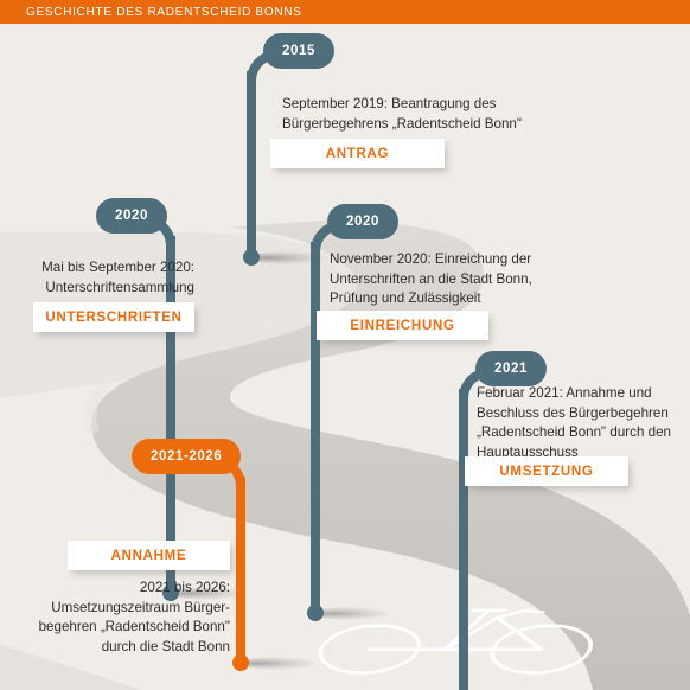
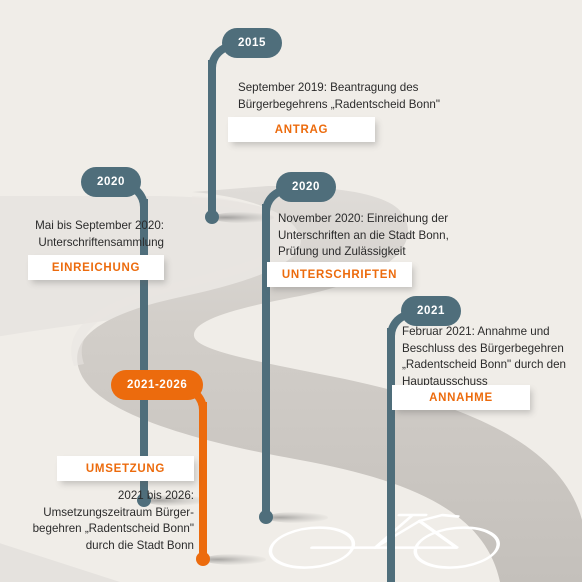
- GESCHICHTE DES RADENTSCHEID BONNS
  2015
  September 2019: Beantragung des
  Bürgerbegehrens „Radentscheid Bonn"
  ANTRAG
  2020
  Mai bis September 2020:
  Unterschriftensammlung
- UNTERSCHRIFTEN
+ EINREICHUNG
  2020
  November 2020: Einreichung der
  Unterschriften an die Stadt Bonn,
  Prüfung und Zulässigkeit
- EINREICHUNG
+ UNTERSCHRIFTEN
  2021
  Februar 2021: Annahme und
  Beschluss des Bürgerbegehren
  „Radentscheid Bonn" durch den
  Hauptausschuss
- UMSETZUNG
+ ANNAHME
  2021-2026
- ANNAHME
+ UMSETZUNG
  2021 bis 2026:
  Umsetzungszeitraum Bürger-
  begehren „Radentscheid Bonn"
  durch die Stadt Bonn
